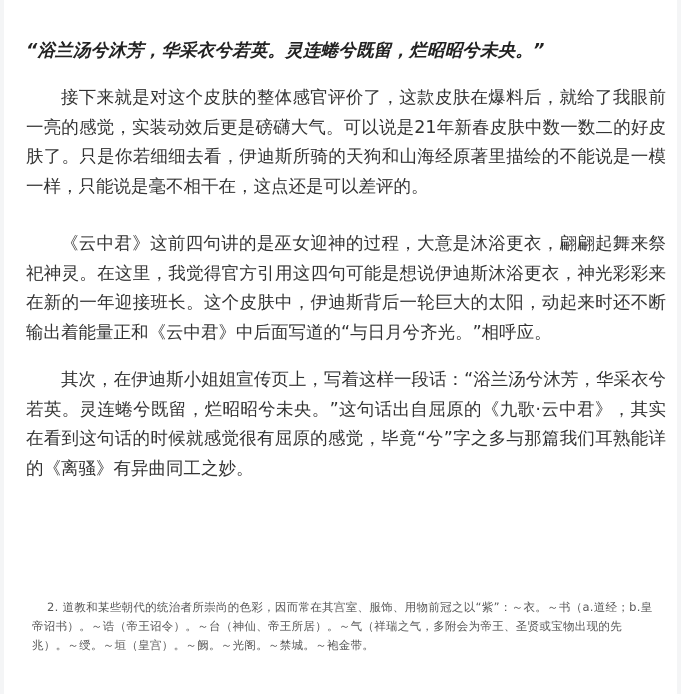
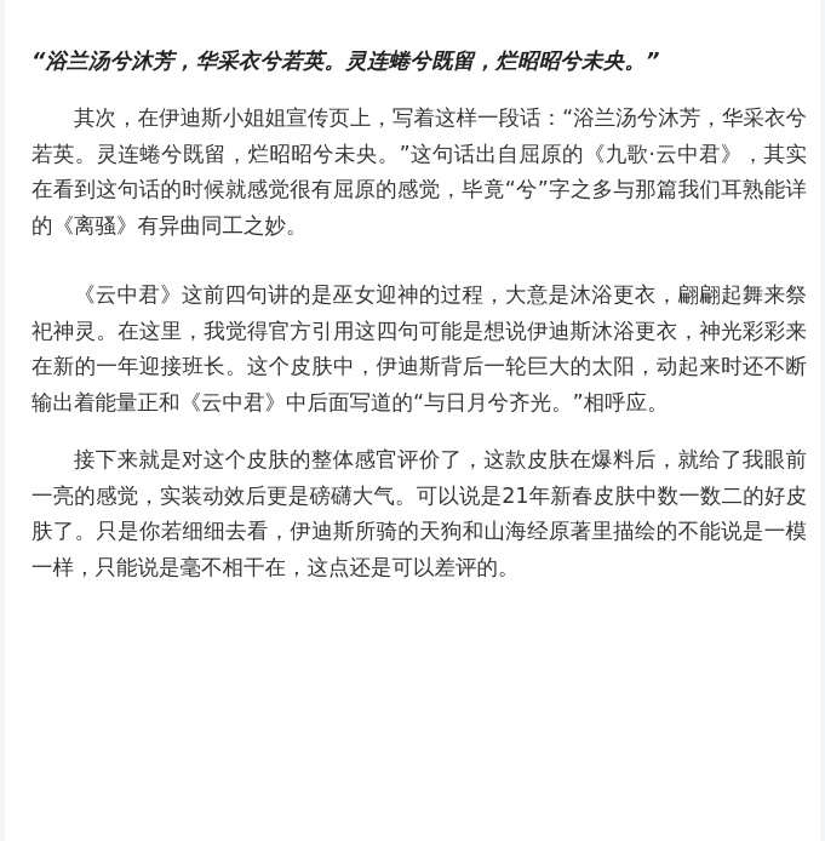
  “浴兰汤兮沐芳，华采衣兮若英。灵连蜷兮既留，烂昭昭兮未央。”
- 接下来就是对这个皮肤的整体感官评价了，这款皮肤在爆料后，就给了我眼前一亮的感觉，实装动效后更是磅礴大气。可以说是21年新春皮肤中数一数二的好皮肤了。只是你若细细去看，伊迪斯所骑的天狗和山海经原著里描绘的不能说是一模一样，只能说是毫不相干在，这点还是可以差评的。
+ 其次，在伊迪斯小姐姐宣传页上，写着这样一段话：“浴兰汤兮沐芳，华采衣兮若英。灵连蜷兮既留，烂昭昭兮未央。”这句话出自屈原的《九歌·云中君》，其实在看到这句话的时候就感觉很有屈原的感觉，毕竟“兮”字之多与那篇我们耳熟能详的《离骚》有异曲同工之妙。
  《云中君》这前四句讲的是巫女迎神的过程，大意是沐浴更衣，翩翩起舞来祭祀神灵。在这里，我觉得官方引用这四句可能是想说伊迪斯沐浴更衣，神光彩彩来在新的一年迎接班长。这个皮肤中，伊迪斯背后一轮巨大的太阳，动起来时还不断输出着能量正和《云中君》中后面写道的“与日月兮齐光。”相呼应。
- 其次，在伊迪斯小姐姐宣传页上，写着这样一段话：“浴兰汤兮沐芳，华采衣兮若英。灵连蜷兮既留，烂昭昭兮未央。”这句话出自屈原的《九歌·云中君》，其实在看到这句话的时候就感觉很有屈原的感觉，毕竟“兮”字之多与那篇我们耳熟能详的《离骚》有异曲同工之妙。
+ 接下来就是对这个皮肤的整体感官评价了，这款皮肤在爆料后，就给了我眼前一亮的感觉，实装动效后更是磅礴大气。可以说是21年新春皮肤中数一数二的好皮肤了。只是你若细细去看，伊迪斯所骑的天狗和山海经原著里描绘的不能说是一模一样，只能说是毫不相干在，这点还是可以差评的。
- 2. 道教和某些朝代的统治者所崇尚的色彩，因而常在其宫室、服饰、用物前冠之以“紫”：～衣。～书（a.道经；b.皇帝诏书）。～诰（帝王诏令）。～台（神仙、帝王所居）。～气（祥瑞之气，多附会为帝王、圣贤或宝物出现的先兆）。～绶。～垣（皇宫）。～阙。～光阁。～禁城。～袍金带。
